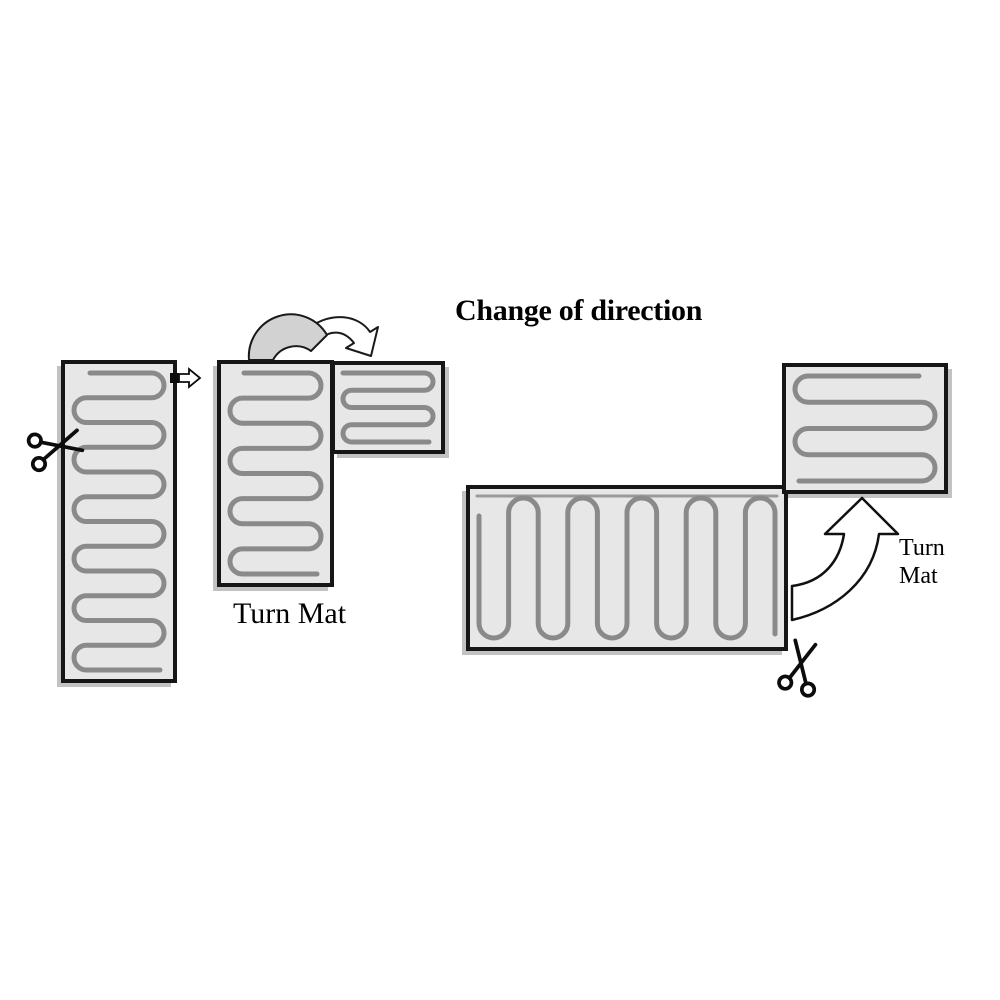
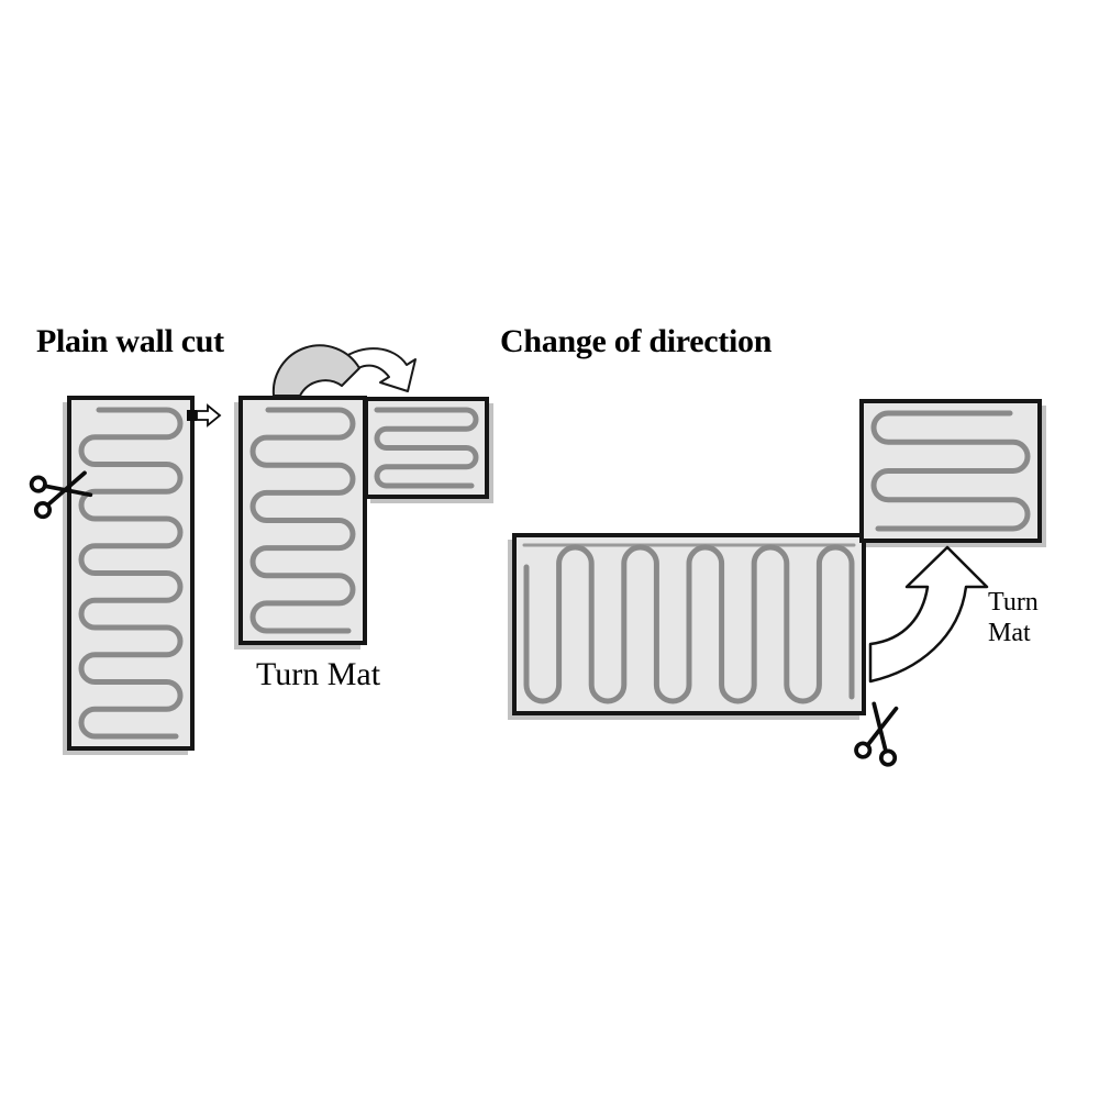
+ Plain wall cut
  Change of direction
  Turn Mat
  Turn Mat
